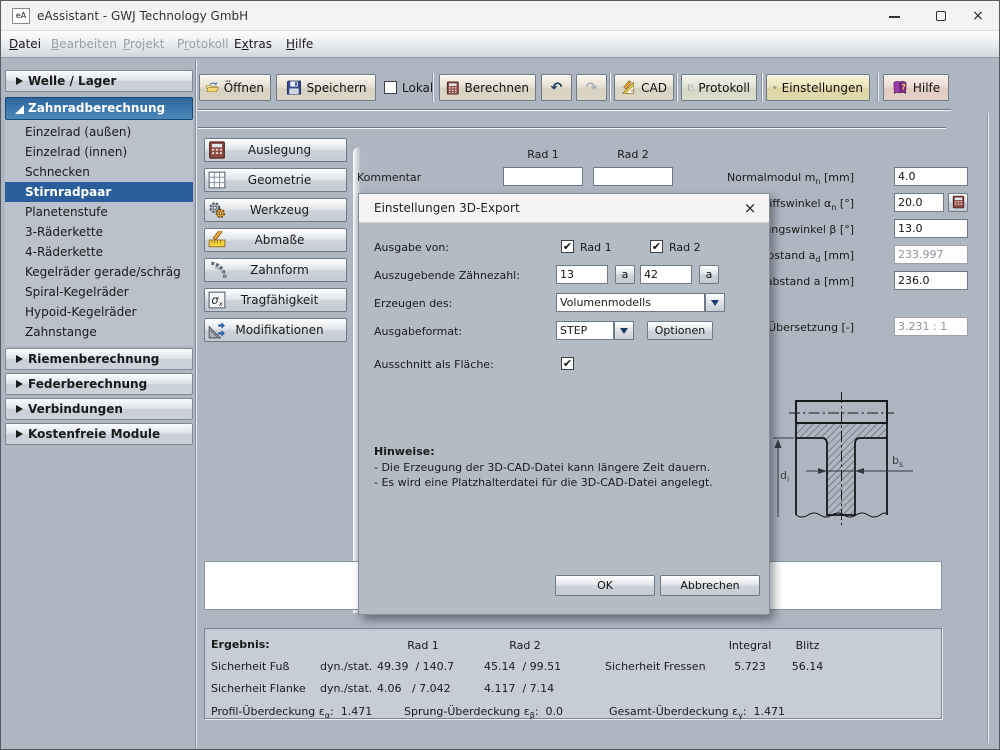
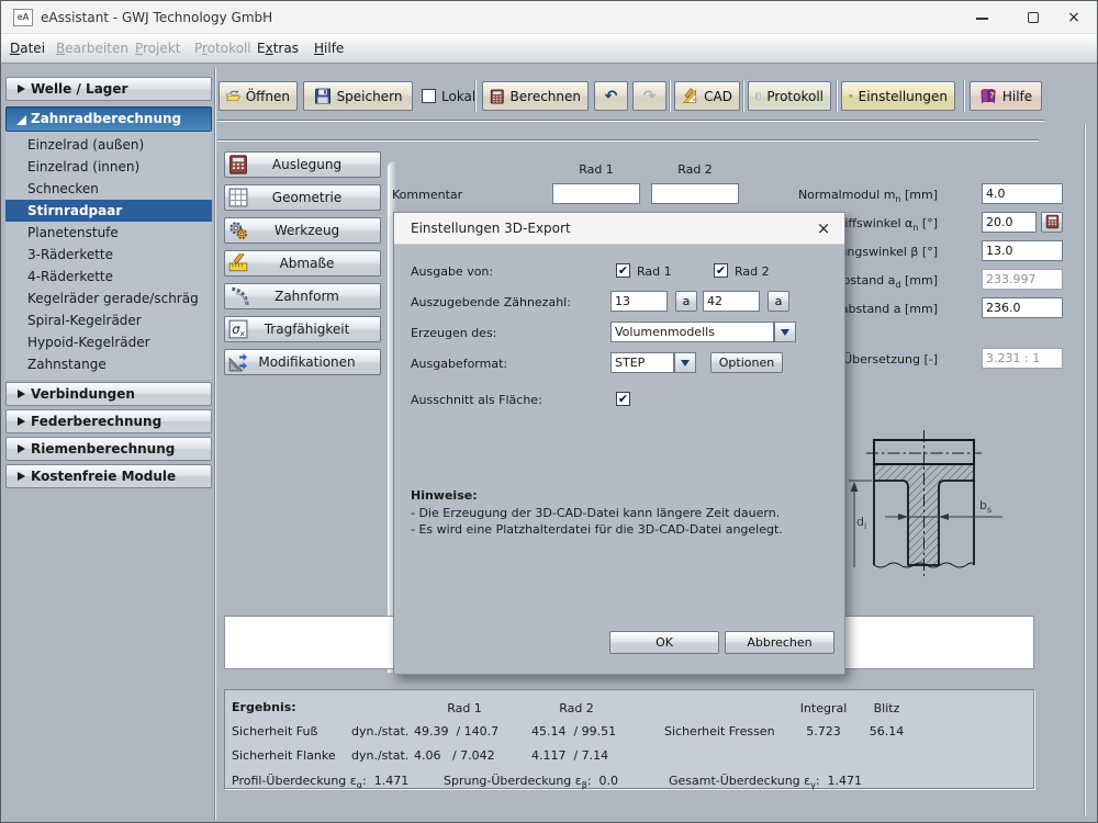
  eA
  eAssistant - GWJ Technology GmbH
  ×
  Datei
  Bearbeiten
  Projekt
  Protokoll
  Extras
  Hilfe
  Welle / Lager
  Zahnradberechnung
  Einzelrad (außen)
  Einzelrad (innen)
  Schnecken
  Stirnradpaar
  Planetenstufe
  3-Räderkette
  4-Räderkette
  Kegelräder gerade/schräg
  Spiral-Kegelräder
  Hypoid-Kegelräder
  Zahnstange
- Riemenberechnung
+ Verbindungen
  Federberechnung
- Verbindungen
+ Riemenberechnung
  Kostenfreie Module
  Öffnen
  Speichern
  Lokal
  Berechnen
  ↶
  ↷
  CAD
  Protokoll
  Einstellungen
  ?
  Hilfe
  Auslegung
  Geometrie
  Werkzeug
  Abmaße
  Zahnform
  σ
  x
  Tragfähigkeit
  Modifikationen
  Kommentar
  Rad 1
  Rad 2
  Normalmodul mn [mm]
  4.0
  iffswinkel αn [°]
  20.0
  13.0
  233.997
  236.0
  Übersetzung [-]
  3.231 : 1
  di
  bs
  Ergebnis:
  Rad 1
  Rad 2
  Integral
  Blitz
  Sicherheit Fuß
  dyn./stat.
  49.39 / 140.7
  45.14 / 99.51
  Sicherheit Fressen
  5.723
  56.14
  Sicherheit Flanke
  dyn./stat.
  4.06 / 7.042
  4.117 / 7.14
  Profil-Überdeckung εα: 1.471
  Sprung-Überdeckung εβ: 0.0
  Gesamt-Überdeckung εγ: 1.471
  Einstellungen 3D-Export
  ×
  Ausgabe von:
  ✔
  Rad 1
  ✔
  Rad 2
  Auszugebende Zähnezahl:
  13
  a
  42
  a
  Erzeugen des:
  Volumenmodells
  Ausgabeformat:
  STEP
  Optionen
  Ausschnitt als Fläche:
  ✔
  Hinweise:
  - Die Erzeugung der 3D-CAD-Datei kann längere Zeit dauern.
  - Es wird eine Platzhalterdatei für die 3D-CAD-Datei angelegt.
  OK
  Abbrechen
